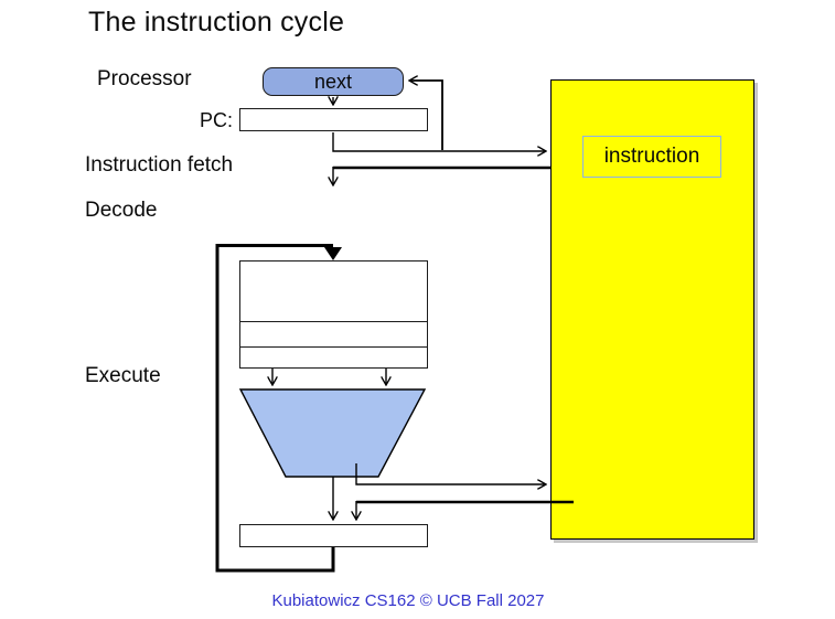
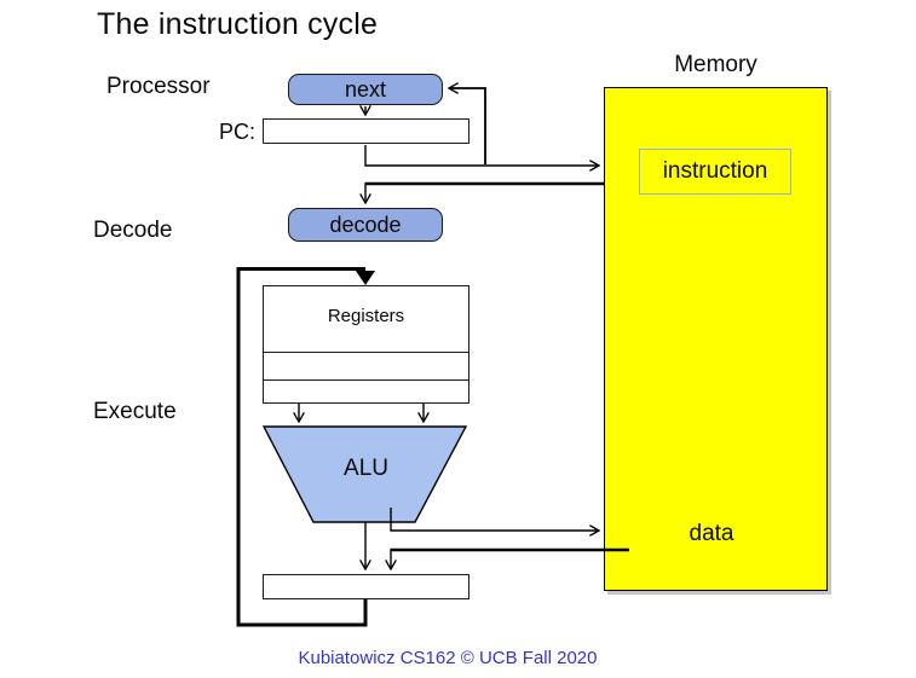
  The instruction cycle
  Processor
  PC:
- Instruction fetch
  Decode
  Execute
  next
+ decode
+ Registers
+ ALU
+ Memory
  instruction
+ data
- Kubiatowicz CS162 © UCB Fall 2027
+ Kubiatowicz CS162 © UCB Fall 2020
